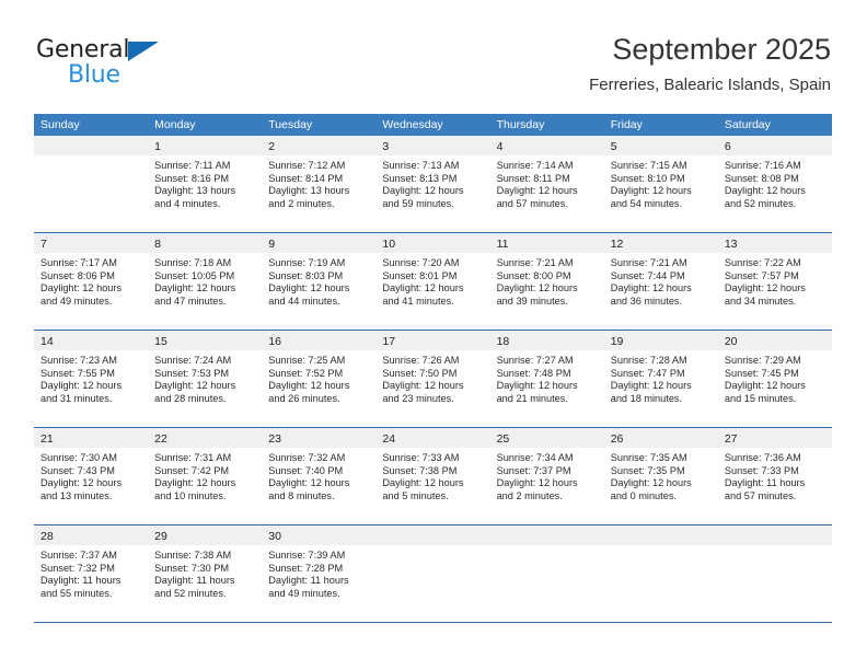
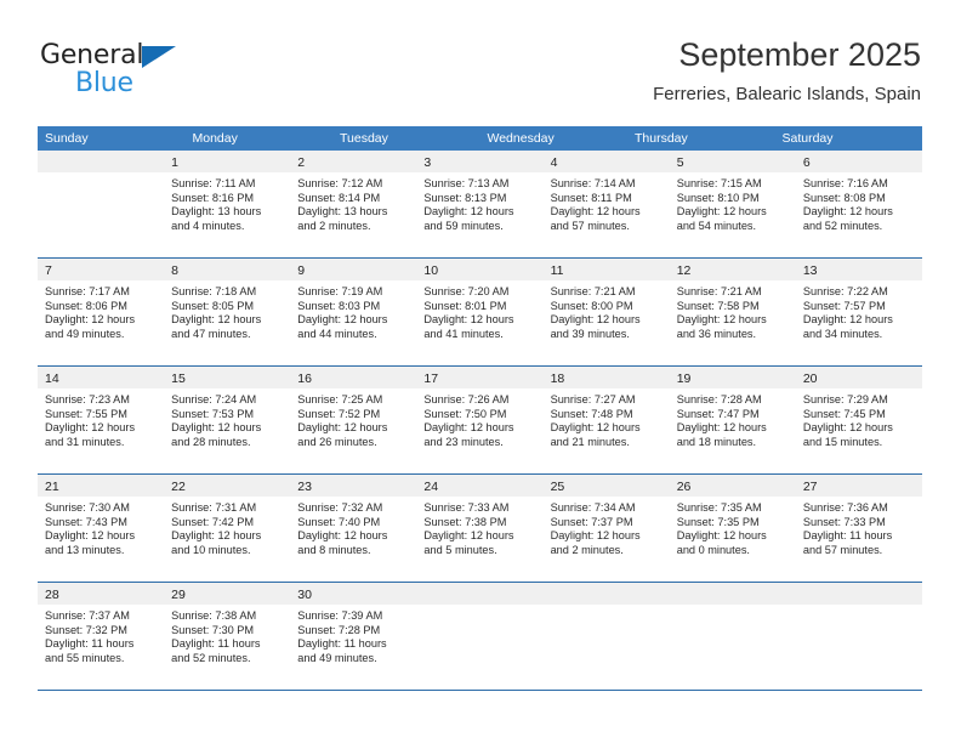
  General
  Blue
  September 2025
  Ferreries, Balearic Islands, Spain
  Sunday
  Monday
  Tuesday
  Wednesday
  Thursday
- Friday
  Saturday
  1
  Sunrise: 7:11 AM
  Sunset: 8:16 PM
  Daylight: 13 hours
  and 4 minutes.
  2
  Sunrise: 7:12 AM
  Sunset: 8:14 PM
  Daylight: 13 hours
  and 2 minutes.
  3
  Sunrise: 7:13 AM
  Sunset: 8:13 PM
  Daylight: 12 hours
  and 59 minutes.
  4
  Sunrise: 7:14 AM
  Sunset: 8:11 PM
  Daylight: 12 hours
  and 57 minutes.
  5
  Sunrise: 7:15 AM
  Sunset: 8:10 PM
  Daylight: 12 hours
  and 54 minutes.
  6
  Sunrise: 7:16 AM
  Sunset: 8:08 PM
  Daylight: 12 hours
  and 52 minutes.
  7
  Sunrise: 7:17 AM
  Sunset: 8:06 PM
  Daylight: 12 hours
  and 49 minutes.
  8
  Sunrise: 7:18 AM
- Sunset: 10:05 PM
+ Sunset: 8:05 PM
  Daylight: 12 hours
  and 47 minutes.
  9
  Sunrise: 7:19 AM
  Sunset: 8:03 PM
  Daylight: 12 hours
  and 44 minutes.
  10
  Sunrise: 7:20 AM
  Sunset: 8:01 PM
  Daylight: 12 hours
  and 41 minutes.
  11
  Sunrise: 7:21 AM
  Sunset: 8:00 PM
  Daylight: 12 hours
  and 39 minutes.
  12
  Sunrise: 7:21 AM
- Sunset: 7:44 PM
+ Sunset: 7:58 PM
  Daylight: 12 hours
  and 36 minutes.
  13
  Sunrise: 7:22 AM
  Sunset: 7:57 PM
  Daylight: 12 hours
  and 34 minutes.
  14
  Sunrise: 7:23 AM
  Sunset: 7:55 PM
  Daylight: 12 hours
  and 31 minutes.
  15
  Sunrise: 7:24 AM
  Sunset: 7:53 PM
  Daylight: 12 hours
  and 28 minutes.
  16
  Sunrise: 7:25 AM
  Sunset: 7:52 PM
  Daylight: 12 hours
  and 26 minutes.
  17
  Sunrise: 7:26 AM
  Sunset: 7:50 PM
  Daylight: 12 hours
  and 23 minutes.
  18
  Sunrise: 7:27 AM
  Sunset: 7:48 PM
  Daylight: 12 hours
  and 21 minutes.
  19
  Sunrise: 7:28 AM
  Sunset: 7:47 PM
  Daylight: 12 hours
  and 18 minutes.
  20
  Sunrise: 7:29 AM
  Sunset: 7:45 PM
  Daylight: 12 hours
  and 15 minutes.
  21
  Sunrise: 7:30 AM
  Sunset: 7:43 PM
  Daylight: 12 hours
  and 13 minutes.
  22
  Sunrise: 7:31 AM
  Sunset: 7:42 PM
  Daylight: 12 hours
  and 10 minutes.
  23
  Sunrise: 7:32 AM
  Sunset: 7:40 PM
  Daylight: 12 hours
  and 8 minutes.
  24
  Sunrise: 7:33 AM
  Sunset: 7:38 PM
  Daylight: 12 hours
  and 5 minutes.
  25
  Sunrise: 7:34 AM
  Sunset: 7:37 PM
  Daylight: 12 hours
  and 2 minutes.
  26
  Sunrise: 7:35 AM
  Sunset: 7:35 PM
  Daylight: 12 hours
  and 0 minutes.
  27
  Sunrise: 7:36 AM
  Sunset: 7:33 PM
  Daylight: 11 hours
  and 57 minutes.
  28
  Sunrise: 7:37 AM
  Sunset: 7:32 PM
  Daylight: 11 hours
  and 55 minutes.
  29
  Sunrise: 7:38 AM
  Sunset: 7:30 PM
  Daylight: 11 hours
  and 52 minutes.
  30
  Sunrise: 7:39 AM
  Sunset: 7:28 PM
  Daylight: 11 hours
  and 49 minutes.
